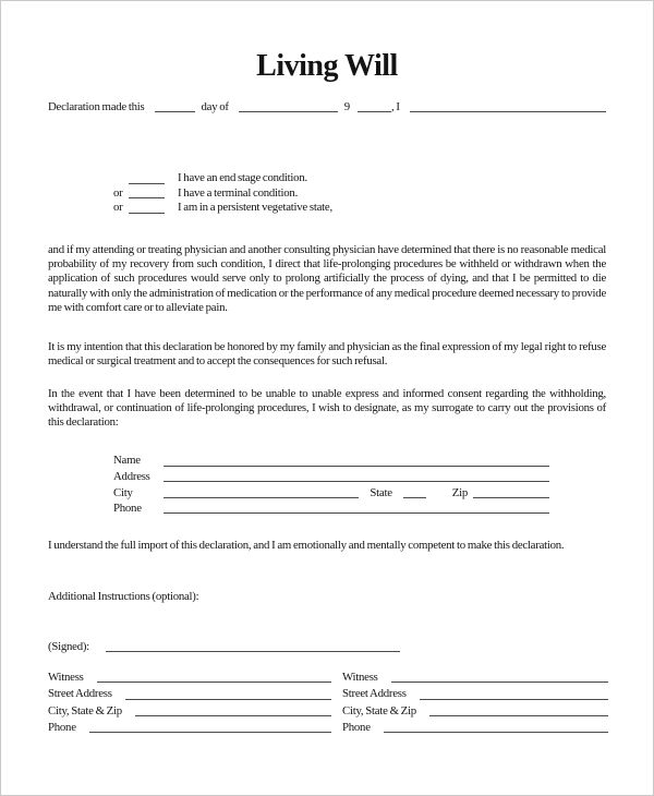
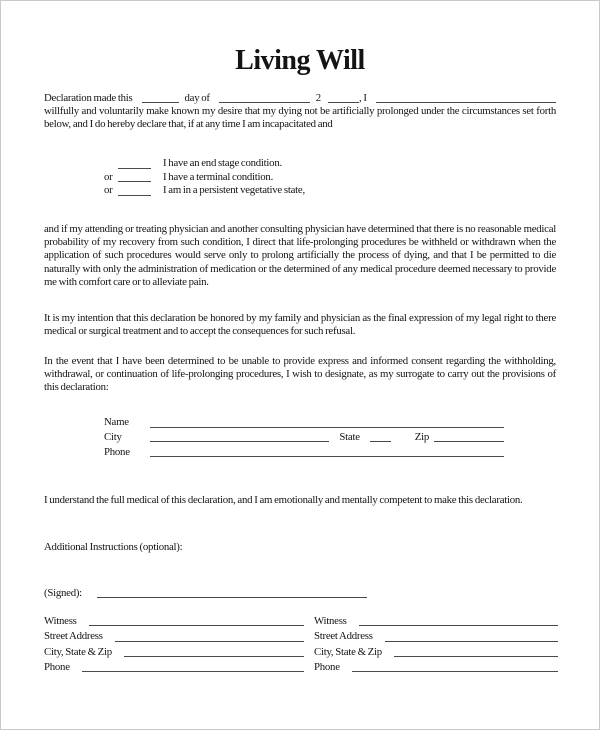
  Living Will
  Declaration made this
  day of
- 9
+ 2
  , I
+ willfully and voluntarily make known my desire that my dying not be artificially prolonged under the circumstances set forth below, and I do hereby declare that, if at any time I am incapacitated and
  I have an end stage condition.
  or
  I have a terminal condition.
  or
  I am in a persistent vegetative state,
- and if my attending or treating physician and another consulting physician have determined that there is no reasonable medical probability of my recovery from such condition, I direct that life-prolonging procedures be withheld or withdrawn when the application of such procedures would serve only to prolong artificially the process of dying, and that I be permitted to die naturally with only the administration of medication or the performance of any medical procedure deemed necessary to provide me with comfort care or to alleviate pain.
+ and if my attending or treating physician and another consulting physician have determined that there is no reasonable medical probability of my recovery from such condition, I direct that life-prolonging procedures be withheld or withdrawn when the application of such procedures would serve only to prolong artificially the process of dying, and that I be permitted to die naturally with only the administration of medication or the determined of any medical procedure deemed necessary to provide me with comfort care or to alleviate pain.
- It is my intention that this declaration be honored by my family and physician as the final expression of my legal right to refuse medical or surgical treatment and to accept the consequences for such refusal.
+ It is my intention that this declaration be honored by my family and physician as the final expression of my legal right to there medical or surgical treatment and to accept the consequences for such refusal.
- In the event that I have been determined to be unable to unable express and informed consent regarding the withholding, withdrawal, or continuation of life-prolonging procedures, I wish to designate, as my surrogate to carry out the provisions of this declaration:
+ In the event that I have been determined to be unable to provide express and informed consent regarding the withholding, withdrawal, or continuation of life-prolonging procedures, I wish to designate, as my surrogate to carry out the provisions of this declaration:
  Name
- Address
  City
  State
  Zip
  Phone
- I understand the full import of this declaration, and I am emotionally and mentally competent to make this declaration.
+ I understand the full medical of this declaration, and I am emotionally and mentally competent to make this declaration.
  Additional Instructions (optional):
  (Signed):
  Witness
  Street Address
  City, State & Zip
  Phone
  Witness
  Street Address
  City, State & Zip
  Phone
